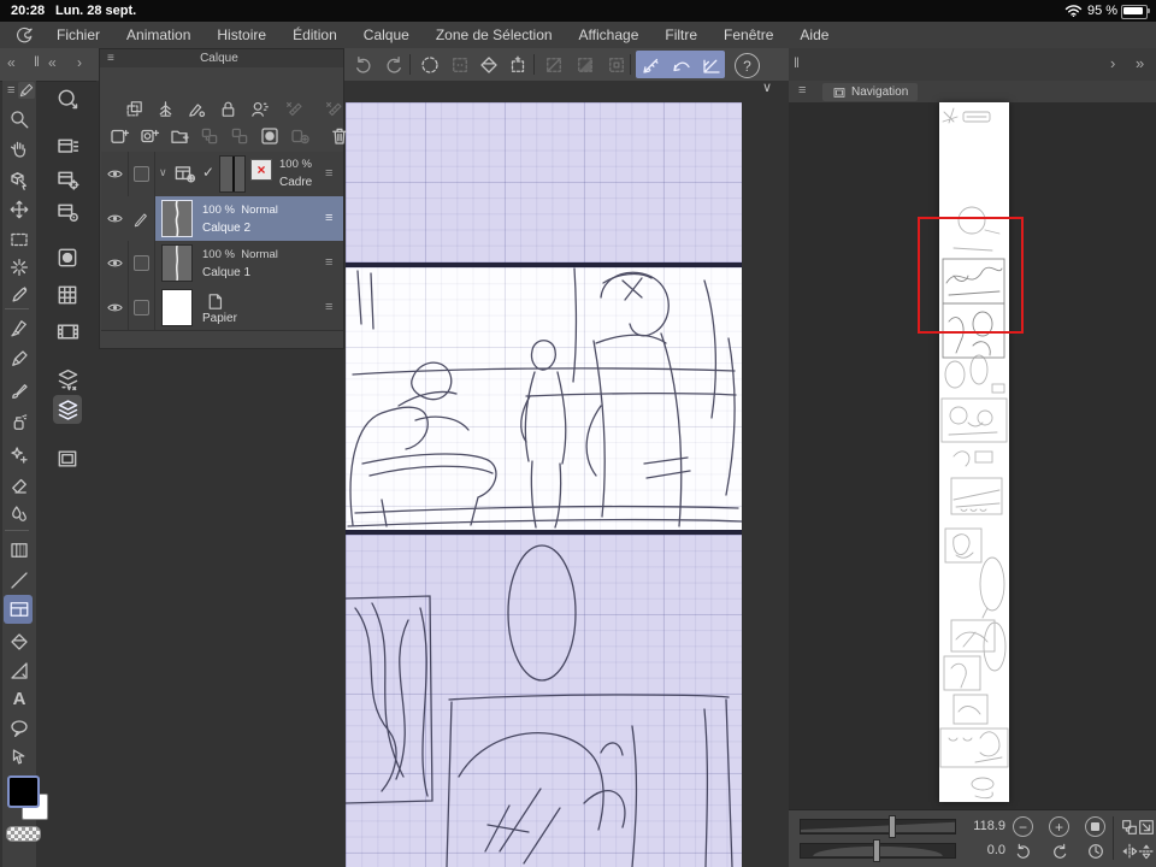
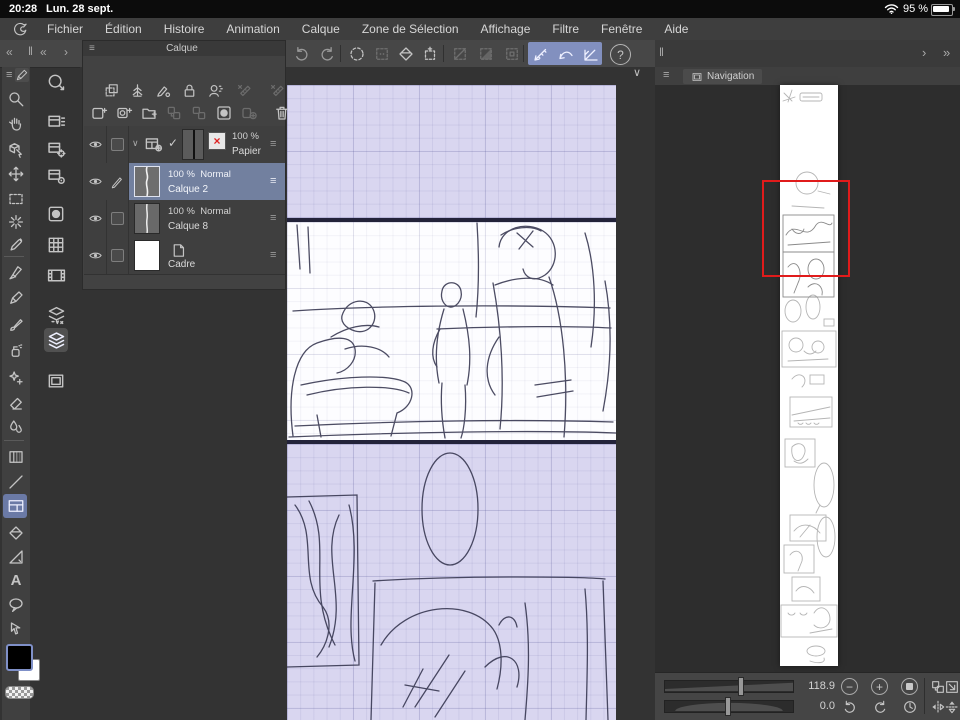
  20:28
  Lun. 28 sept.
  95 %
  Fichier
- Animation
+ Édition
  Histoire
- Édition
+ Animation
  Calque
  Zone de Sélection
  Affichage
  Filtre
  Fenêtre
  Aide
  «
  ‖
  «
  ›
  ?
  ∨
  ≡
  A
  ≡
  Calque
  ∨
  ✓
  ×
  100 %
- Cadre
+ Papier
  ≡
  100 % Normal
  Calque 2
  ≡
  100 % Normal
- Calque 1
+ Calque 8
  ≡
- Papier
+ Cadre
  ≡
  ‖
  ›
  »
  ≡
  Navigation
  118.9
  −
  +
  0.0
